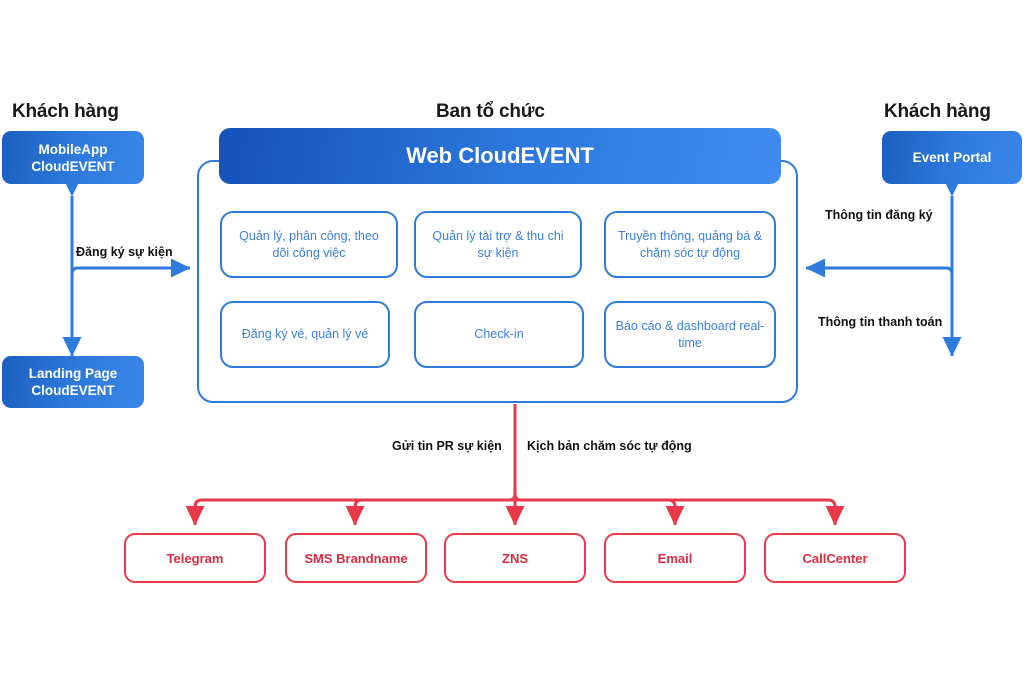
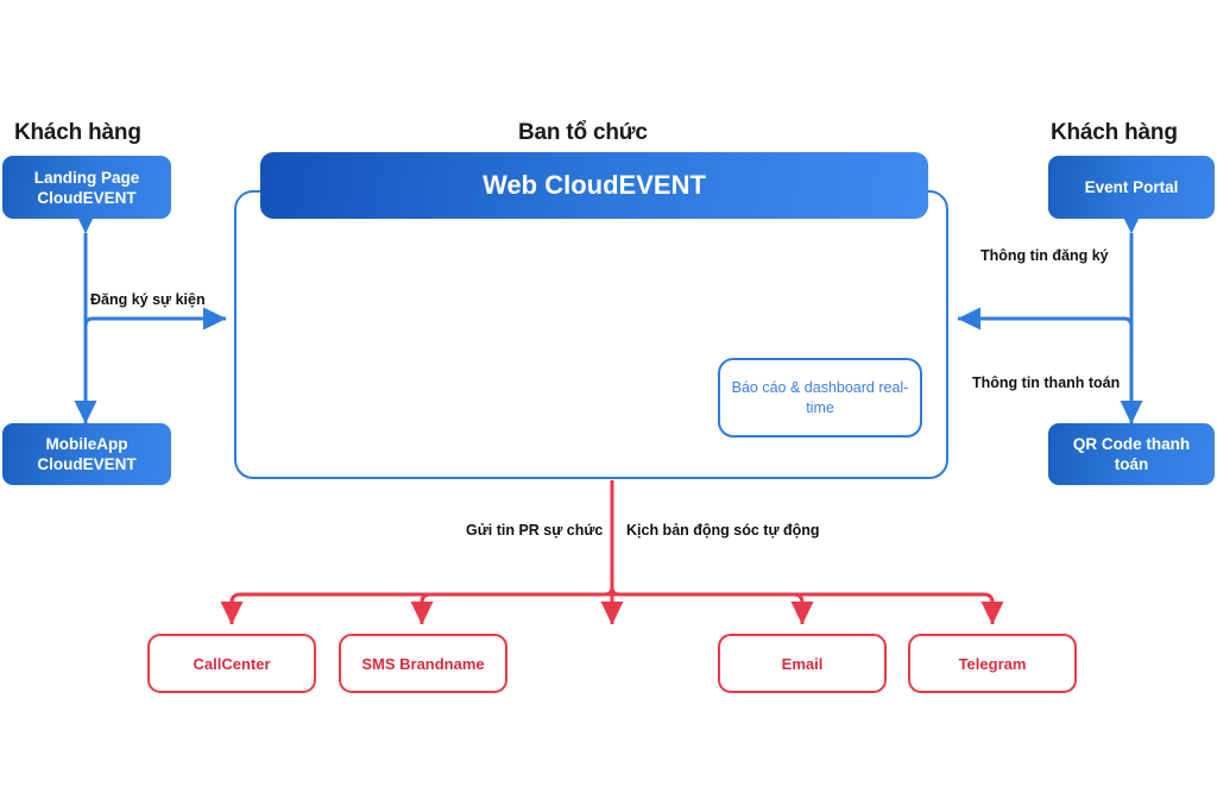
  Khách hàng
  Ban tổ chức
  Khách hàng
- MobileApp
+ Landing Page
  CloudEVENT
- Landing Page
+ MobileApp
  CloudEVENT
  Event Portal
+ QR Code thanh toán
  Web CloudEVENT
- Quản lý, phân công, theo dõi công việc
- Quản lý tài trợ & thu chi sự kiện
- Truyền thông, quảng bá & chăm sóc tự động
- Đăng ký vé, quản lý vé
- Check-in
  Báo cáo & dashboard real-time
  Đăng ký sự kiện
  Thông tin đăng ký
  Thông tin thanh toán
- Gửi tin PR sự kiện
+ Gửi tin PR sự chức
- Kịch bản chăm sóc tự động
+ Kịch bản động sóc tự động
- Telegram
+ CallCenter
  SMS Brandname
- ZNS
  Email
- CallCenter
+ Telegram
